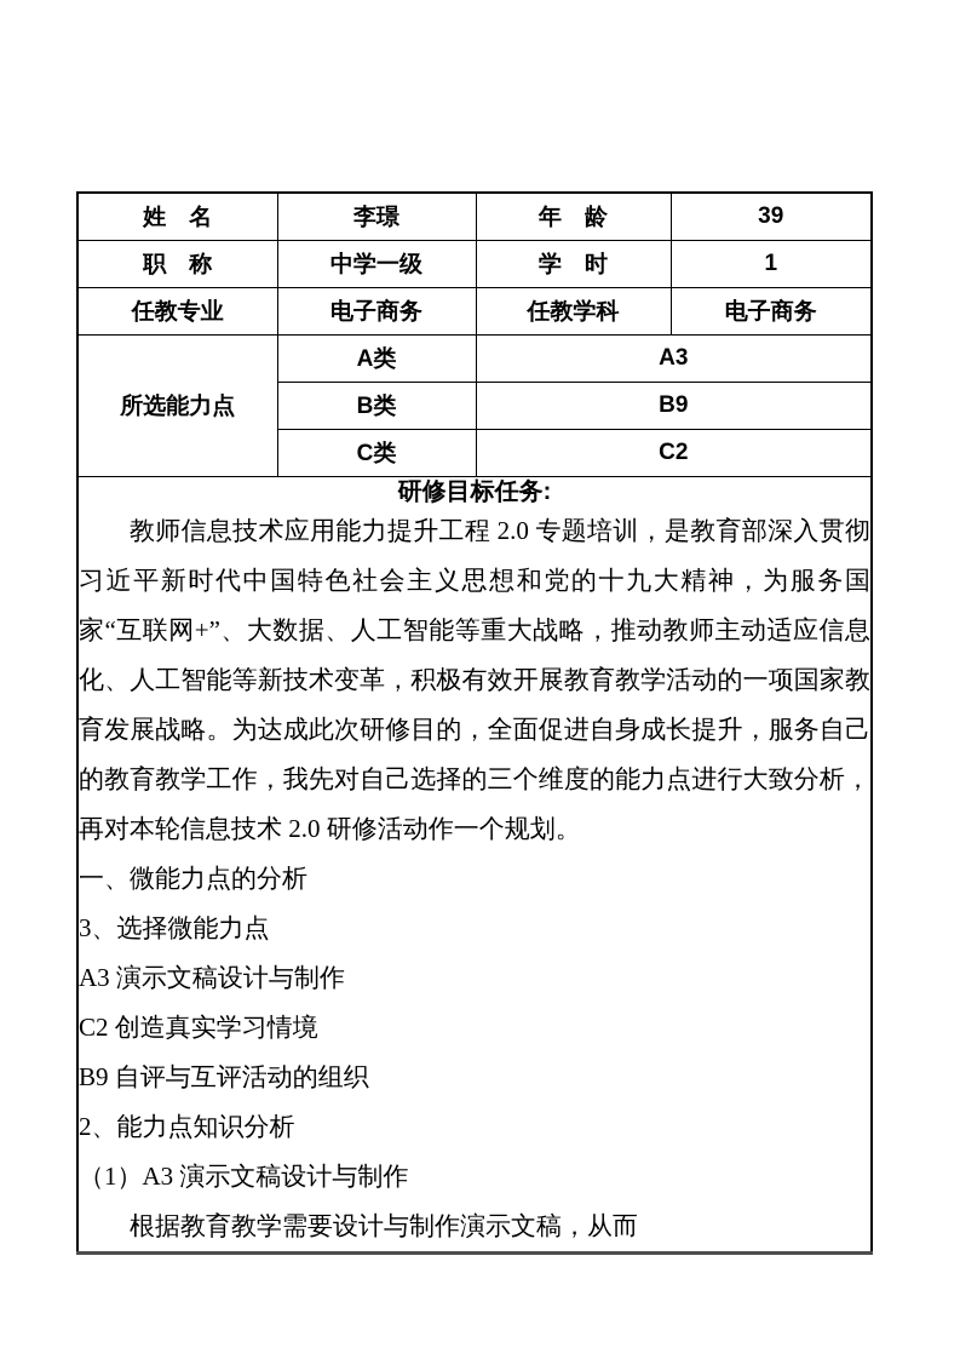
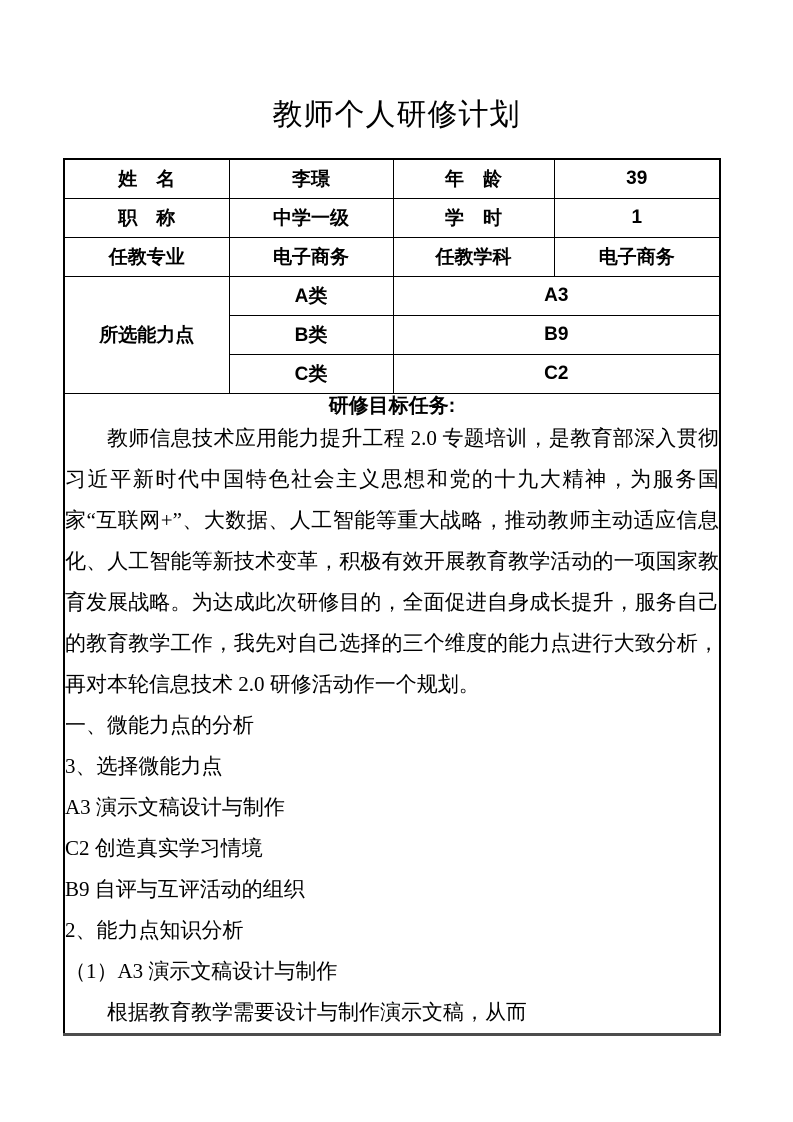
+ 教师个人研修计划
  姓 名	李璟	年 龄	39
  职 称	中学一级	学 时	1
  任教专业	电子商务	任教学科	电子商务
  所选能力点	A类	A3
  B类	B9
  C类	C2
  研修目标任务: 教师信息技术应用能力提升工程 2.0 专题培训，是教育部深入贯彻习近平新时代中国特色社会主义思想和党的十九大精神，为服务国家“互联网+”、大数据、人工智能等重大战略，推动教师主动适应信息化、人工智能等新技术变革，积极有效开展教育教学活动的一项国家教育发展战略。为达成此次研修目的，全面促进自身成长提升，服务自己的教育教学工作，我先对自己选择的三个维度的能力点进行大致分析，再对本轮信息技术 2.0 研修活动作一个规划。 一、微能力点的分析 3、选择微能力点 A3 演示文稿设计与制作 C2 创造真实学习情境 B9 自评与互评活动的组织 2、能力点知识分析 （1）A3 演示文稿设计与制作 根据教育教学需要设计与制作演示文稿，从而
